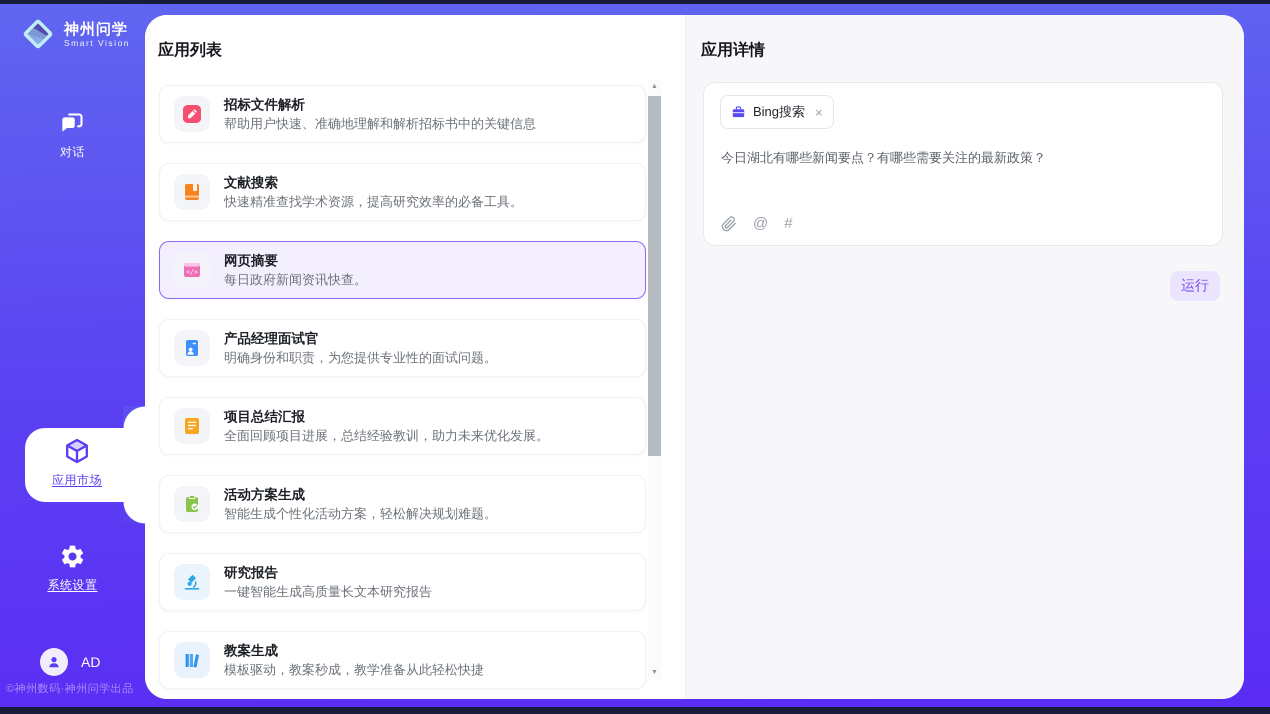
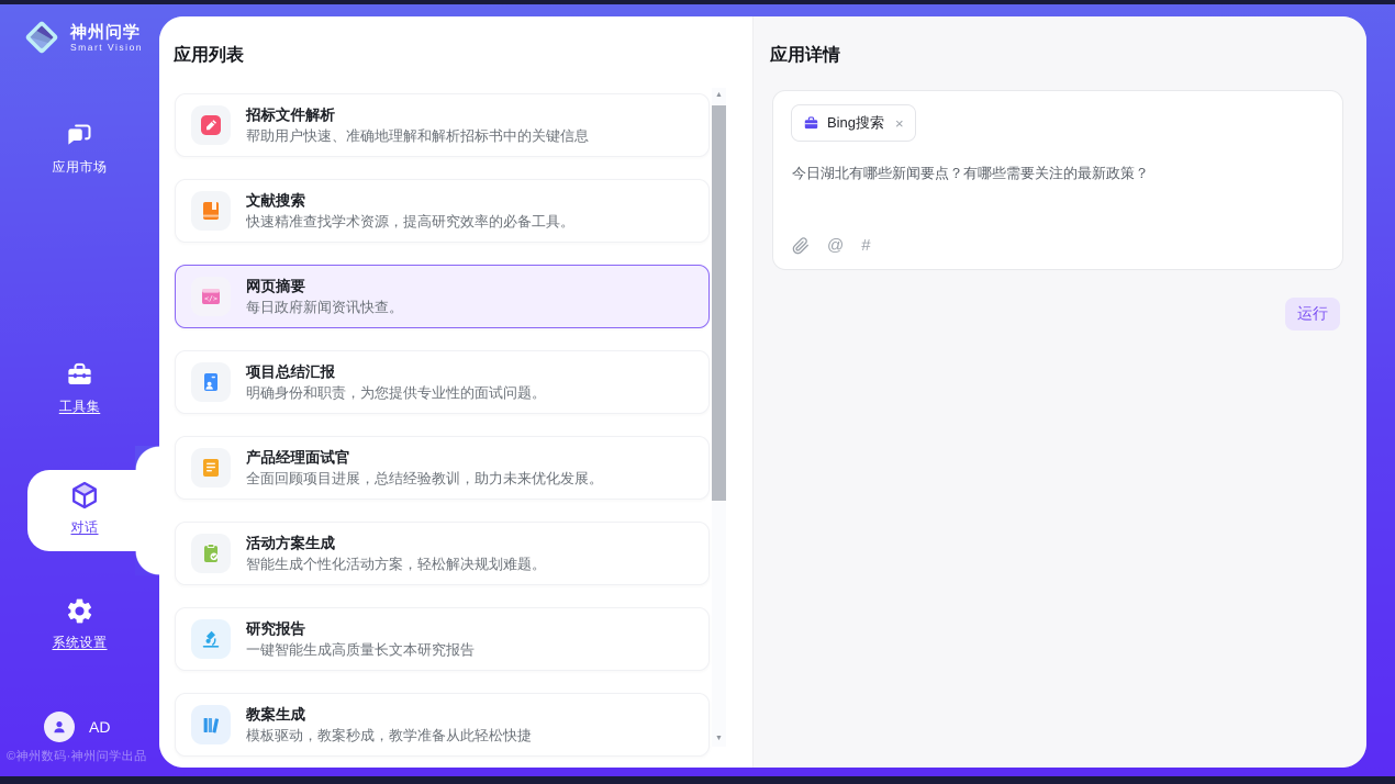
  神州问学
  Smart Vision
- 对话
+ 应用市场
+ 工具集
- 应用市场
+ 对话
  系统设置
  AD
  ©神州数码·神州问学出品
  应用列表
  招标文件解析
  帮助用户快速、准确地理解和解析招标书中的关键信息
  文献搜索
  快速精准查找学术资源，提高研究效率的必备工具。
  </>
  网页摘要
  每日政府新闻资讯快查。
- 产品经理面试官
+ 项目总结汇报
  明确身份和职责，为您提供专业性的面试问题。
- 项目总结汇报
+ 产品经理面试官
  全面回顾项目进展，总结经验教训，助力未来优化发展。
  活动方案生成
  智能生成个性化活动方案，轻松解决规划难题。
  研究报告
  一键智能生成高质量长文本研究报告
  教案生成
  模板驱动，教案秒成，教学准备从此轻松快捷
  应用详情
  Bing搜索
  ×
  今日湖北有哪些新闻要点？有哪些需要关注的最新政策？
  @
  #
  运行
